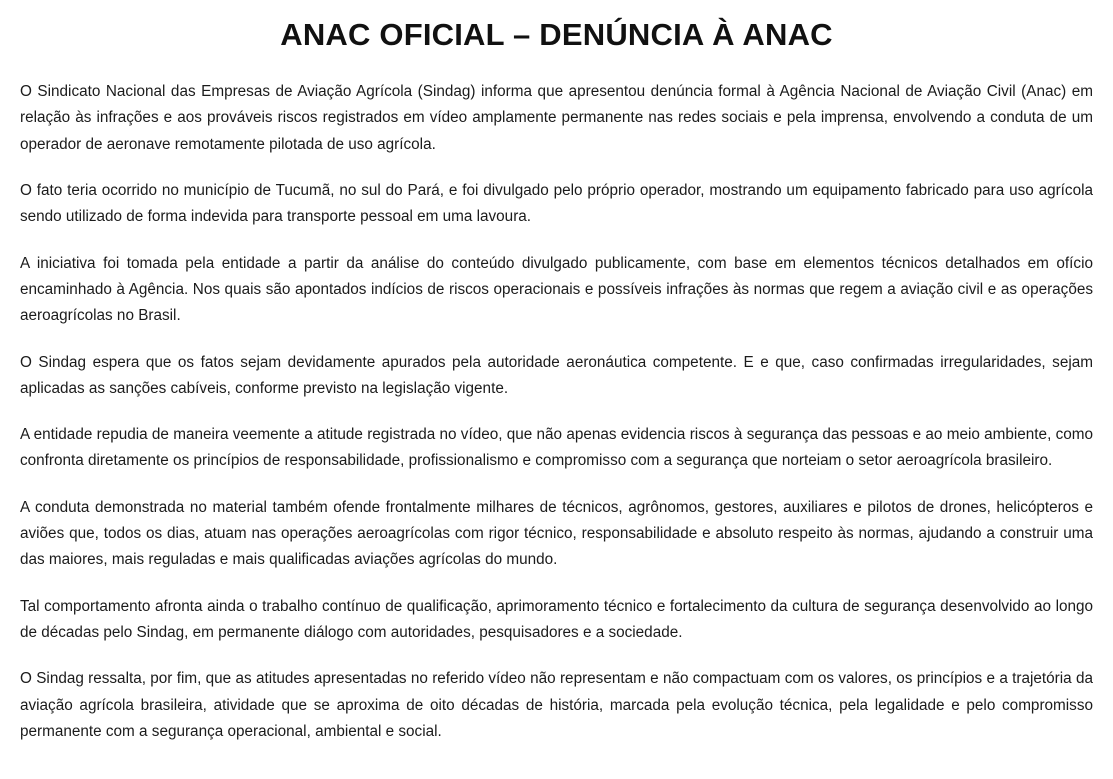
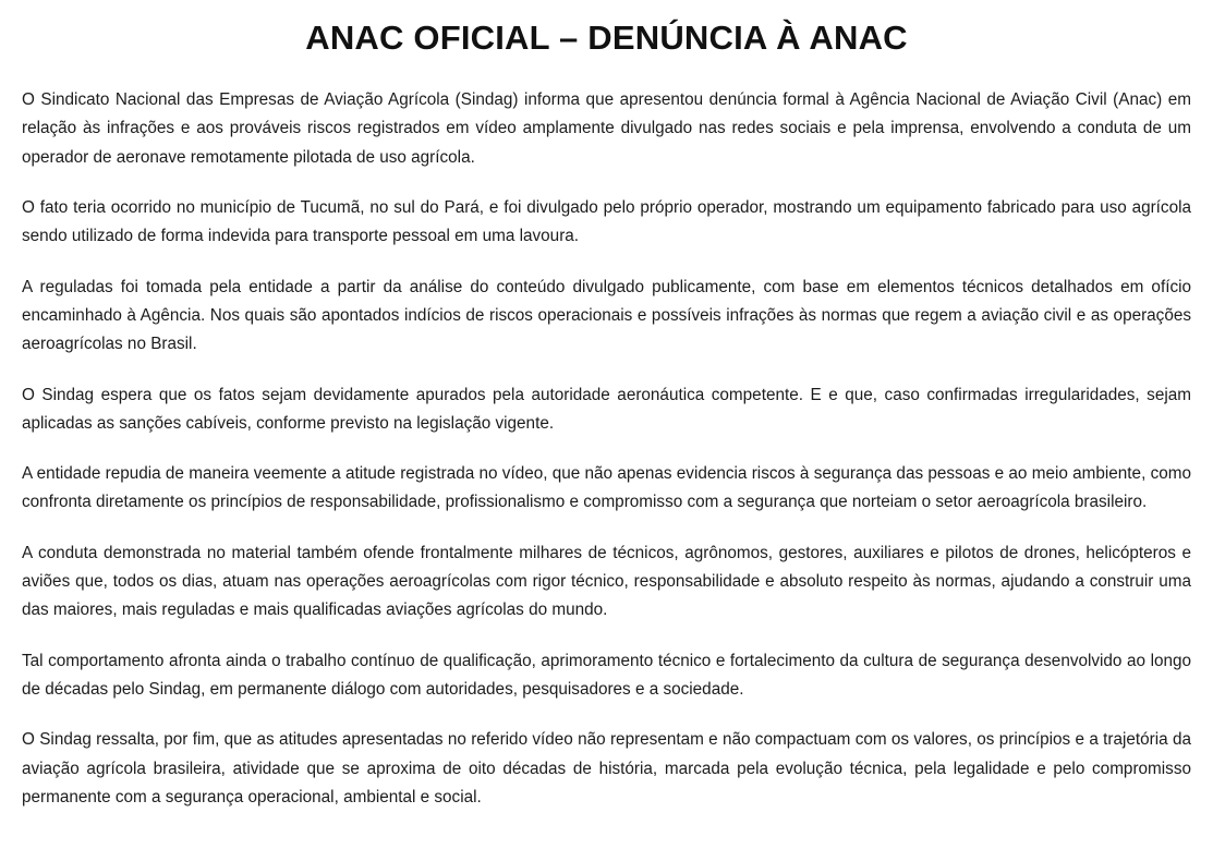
  ANAC OFICIAL – DENÚNCIA À ANAC
- O Sindicato Nacional das Empresas de Aviação Agrícola (Sindag) informa que apresentou denúncia formal à Agência Nacional de Aviação Civil (Anac) em relação às infrações e aos prováveis riscos registrados em vídeo amplamente permanente nas redes sociais e pela imprensa, envolvendo a conduta de um operador de aeronave remotamente pilotada de uso agrícola.
+ O Sindicato Nacional das Empresas de Aviação Agrícola (Sindag) informa que apresentou denúncia formal à Agência Nacional de Aviação Civil (Anac) em relação às infrações e aos prováveis riscos registrados em vídeo amplamente divulgado nas redes sociais e pela imprensa, envolvendo a conduta de um operador de aeronave remotamente pilotada de uso agrícola.
  O fato teria ocorrido no município de Tucumã, no sul do Pará, e foi divulgado pelo próprio operador, mostrando um equipamento fabricado para uso agrícola sendo utilizado de forma indevida para transporte pessoal em uma lavoura.
- A iniciativa foi tomada pela entidade a partir da análise do conteúdo divulgado publicamente, com base em elementos técnicos detalhados em ofício encaminhado à Agência. Nos quais são apontados indícios de riscos operacionais e possíveis infrações às normas que regem a aviação civil e as operações aeroagrícolas no Brasil.
+ A reguladas foi tomada pela entidade a partir da análise do conteúdo divulgado publicamente, com base em elementos técnicos detalhados em ofício encaminhado à Agência. Nos quais são apontados indícios de riscos operacionais e possíveis infrações às normas que regem a aviação civil e as operações aeroagrícolas no Brasil.
  O Sindag espera que os fatos sejam devidamente apurados pela autoridade aeronáutica competente. E e que, caso confirmadas irregularidades, sejam aplicadas as sanções cabíveis, conforme previsto na legislação vigente.
  A entidade repudia de maneira veemente a atitude registrada no vídeo, que não apenas evidencia riscos à segurança das pessoas e ao meio ambiente, como confronta diretamente os princípios de responsabilidade, profissionalismo e compromisso com a segurança que norteiam o setor aeroagrícola brasileiro.
  A conduta demonstrada no material também ofende frontalmente milhares de técnicos, agrônomos, gestores, auxiliares e pilotos de drones, helicópteros e aviões que, todos os dias, atuam nas operações aeroagrícolas com rigor técnico, responsabilidade e absoluto respeito às normas, ajudando a construir uma das maiores, mais reguladas e mais qualificadas aviações agrícolas do mundo.
  Tal comportamento afronta ainda o trabalho contínuo de qualificação, aprimoramento técnico e fortalecimento da cultura de segurança desenvolvido ao longo de décadas pelo Sindag, em permanente diálogo com autoridades, pesquisadores e a sociedade.
  O Sindag ressalta, por fim, que as atitudes apresentadas no referido vídeo não representam e não compactuam com os valores, os princípios e a trajetória da aviação agrícola brasileira, atividade que se aproxima de oito décadas de história, marcada pela evolução técnica, pela legalidade e pelo compromisso permanente com a segurança operacional, ambiental e social.
